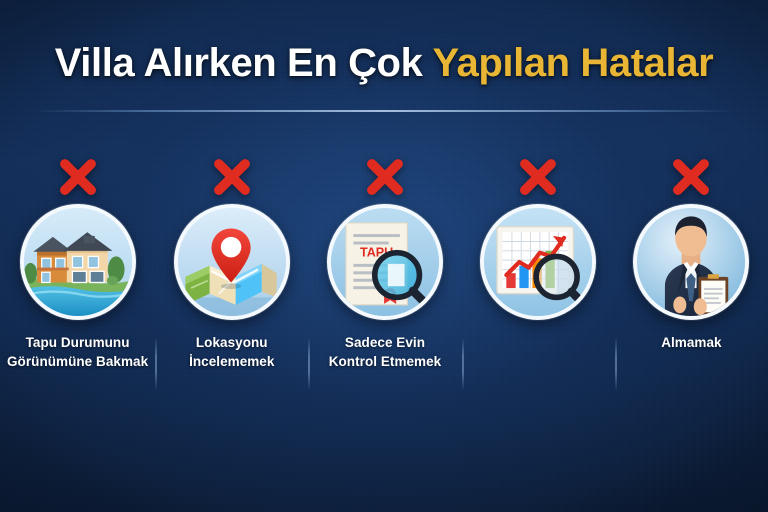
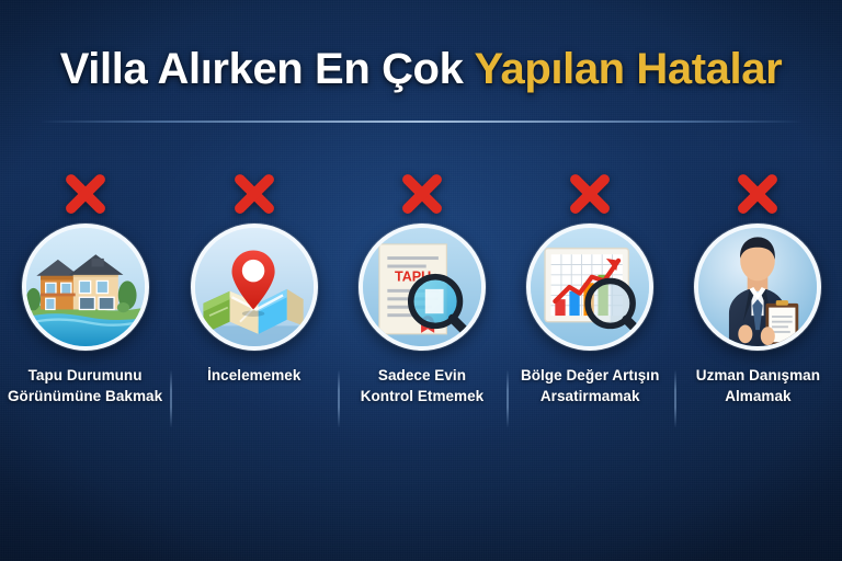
  Villa Alırken En Çok Yapılan Hatalar
  Tapu Durumunu
  Görünümüne Bakmak
- Lokasyonu
  İncelememek
  TAP
  Sadece Evin
  Kontrol Etmemek
+ Bölge Değer Artışın
+ Arsatirmamak
+ Uzman Danışman
  Almamak
